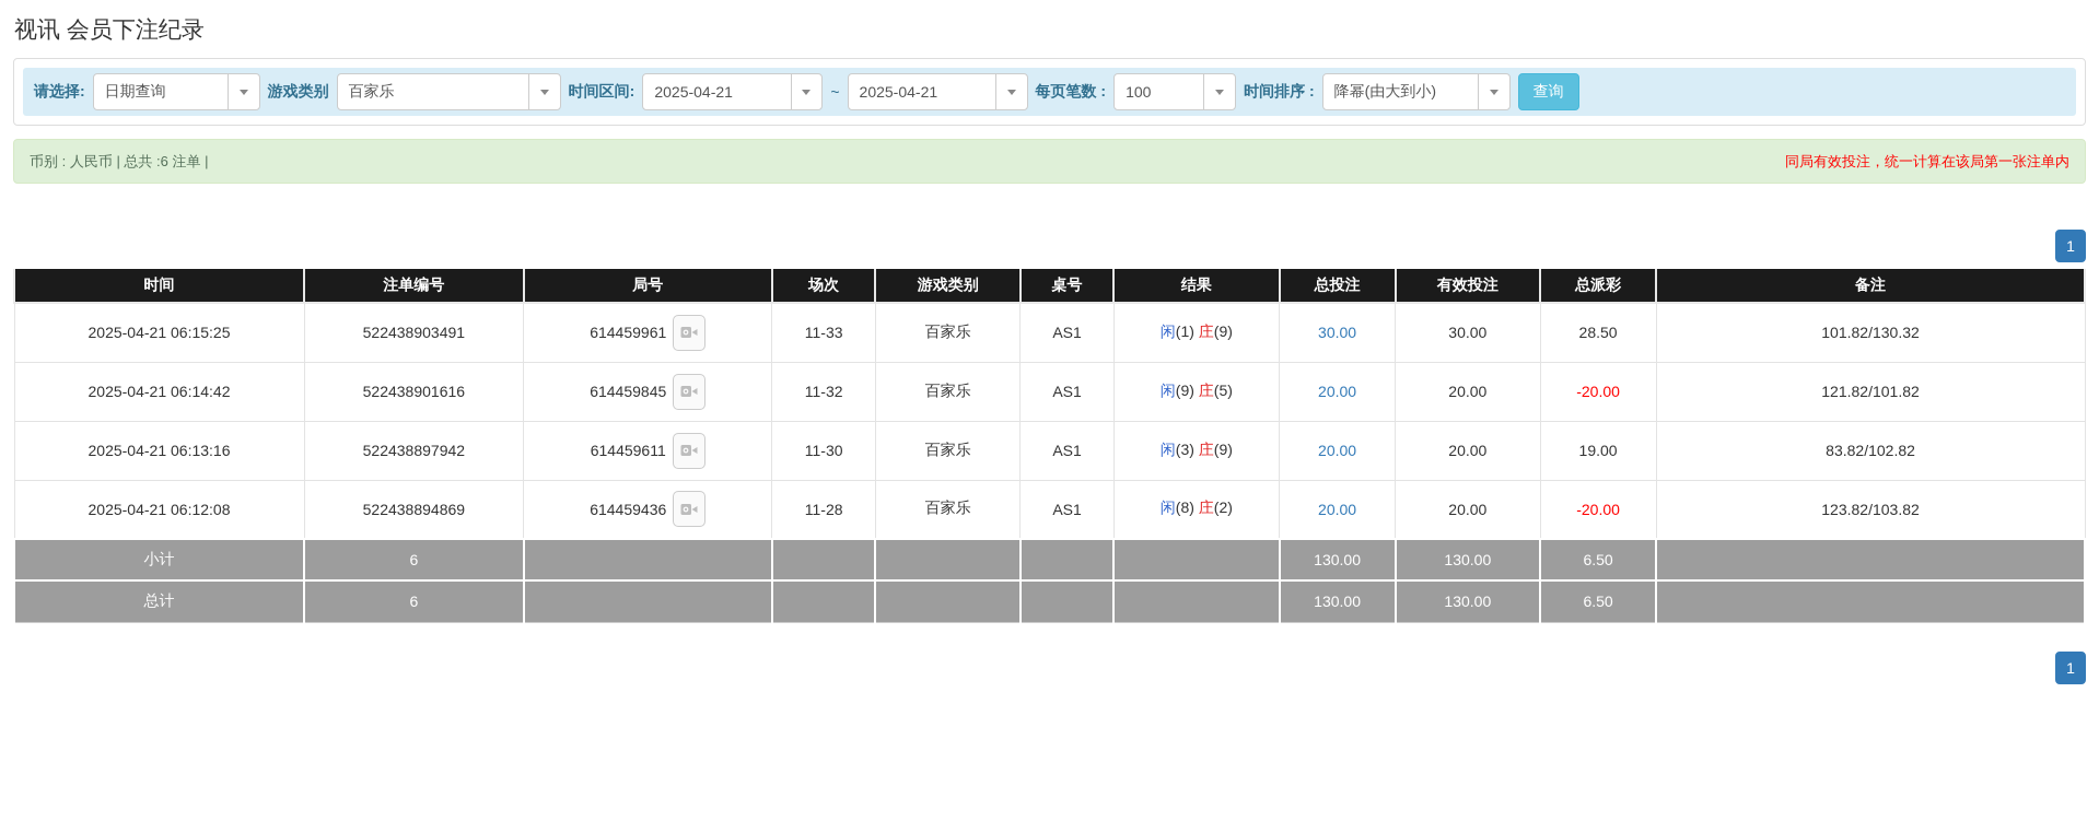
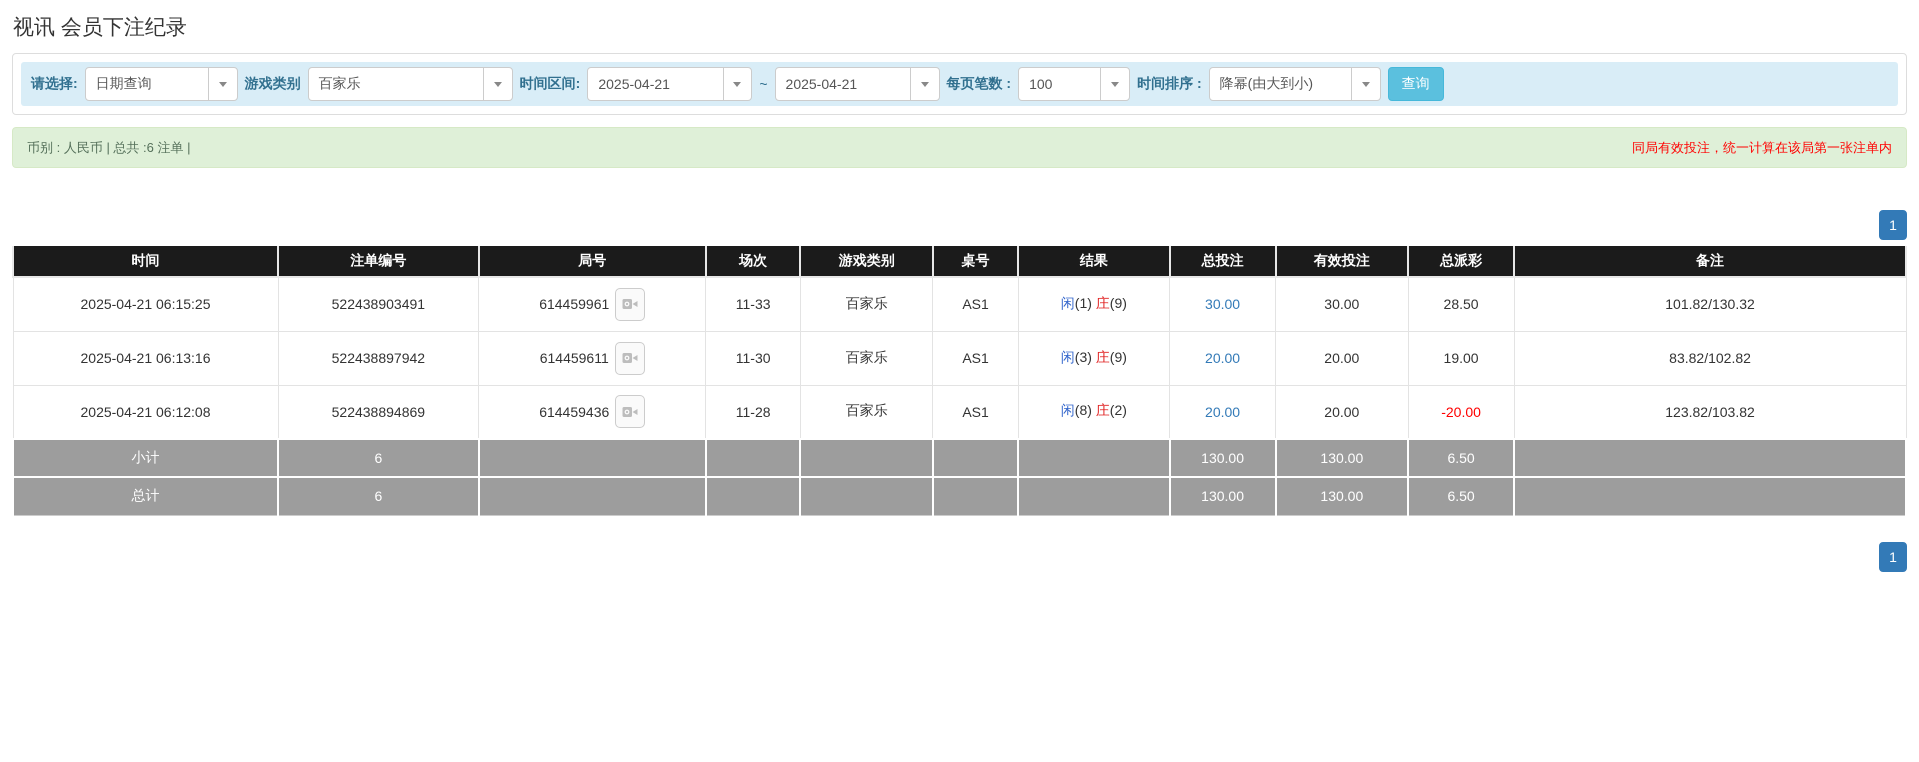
  视讯 会员下注纪录
  请选择:
  日期查询
  游戏类别
  百家乐
  时间区间:
  2025-04-21
  ~
  2025-04-21
  每页笔数 :
  100
  时间排序 :
  降幂(由大到小)
  查询
  币别 : 人民币 | 总共 :6 注单 |
  同局有效投注，统一计算在该局第一张注单内
  1
  时间	注单编号	局号	场次	游戏类别	桌号	结果	总投注	有效投注	总派彩	备注
  2025-04-21 06:15:25	522438903491	614459961	11-33	百家乐	AS1	闲(1) 庄(9)	30.00	30.00	28.50	101.82/130.32
- 2025-04-21 06:14:42	522438901616	614459845	11-32	百家乐	AS1	闲(9) 庄(5)	20.00	20.00	-20.00	121.82/101.82
  2025-04-21 06:13:16	522438897942	614459611	11-30	百家乐	AS1	闲(3) 庄(9)	20.00	20.00	19.00	83.82/102.82
  2025-04-21 06:12:08	522438894869	614459436	11-28	百家乐	AS1	闲(8) 庄(2)	20.00	20.00	-20.00	123.82/103.82
  小计	6						130.00	130.00	6.50
  总计	6						130.00	130.00	6.50
  1
